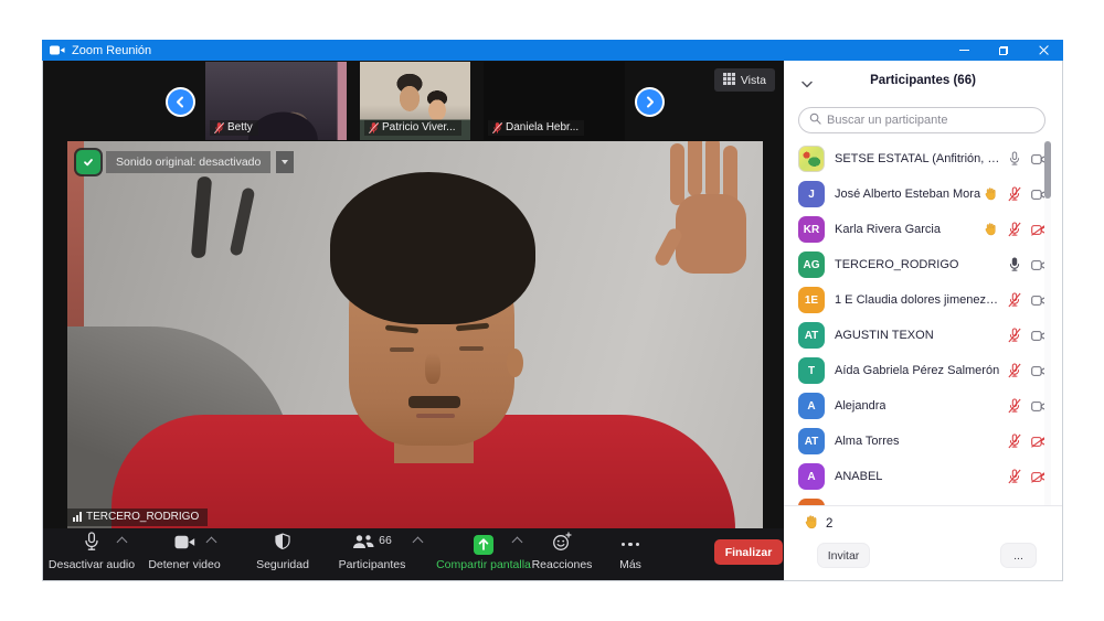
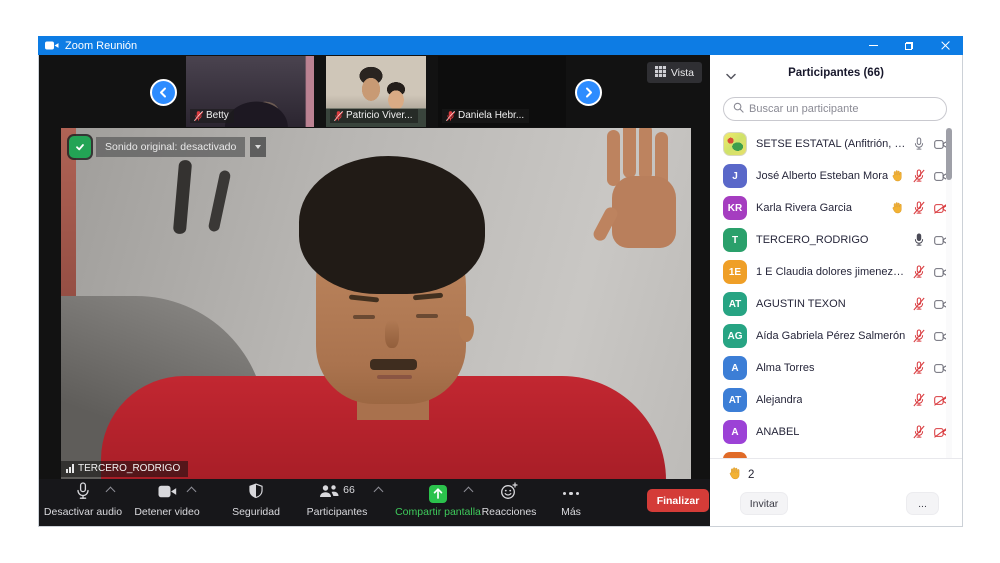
  Zoom Reunión
  Betty
  Patricio Viver...
  Daniela Hebr...
  Vista
  Sonido original: desactivado
  TERCERO_RODRIGO
  Desactivar audio
  Detener video
  Seguridad
  66
  Participantes
  Compartir pantalla
  Reacciones
  Más
  Finalizar
  Participantes (66)
  Buscar un participante
  SETSE ESTATAL (Anfitrión, yo
  J
  José Alberto Esteban Mora
  KR
  Karla Rivera Garcia
- AG
+ T
  TERCERO_RODRIGO
  1E
  1 E Claudia dolores jimenez R
  AT
  AGUSTIN TEXON
- T
+ AG
  Aída Gabriela Pérez Salmerón
  A
- Alejandra
+ Alma Torres
  AT
- Alma Torres
+ Alejandra
  A
  ANABEL
  2
  Invitar
  ...
